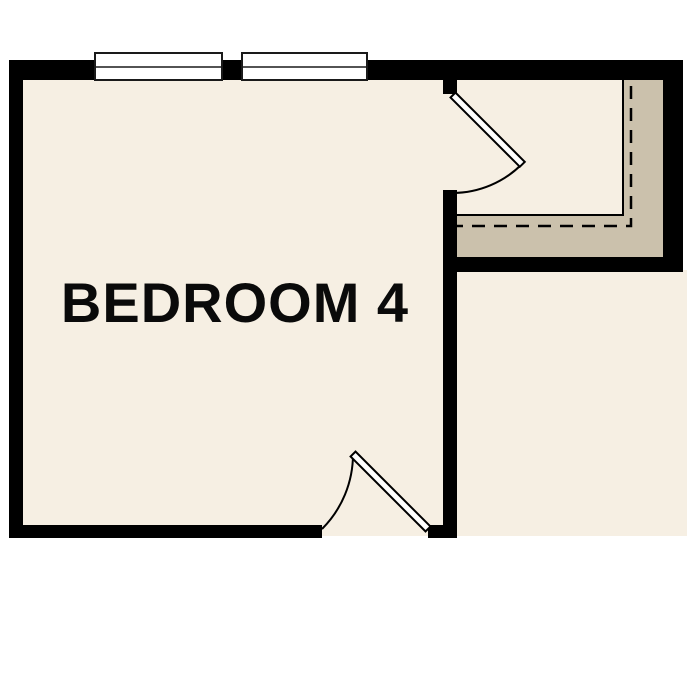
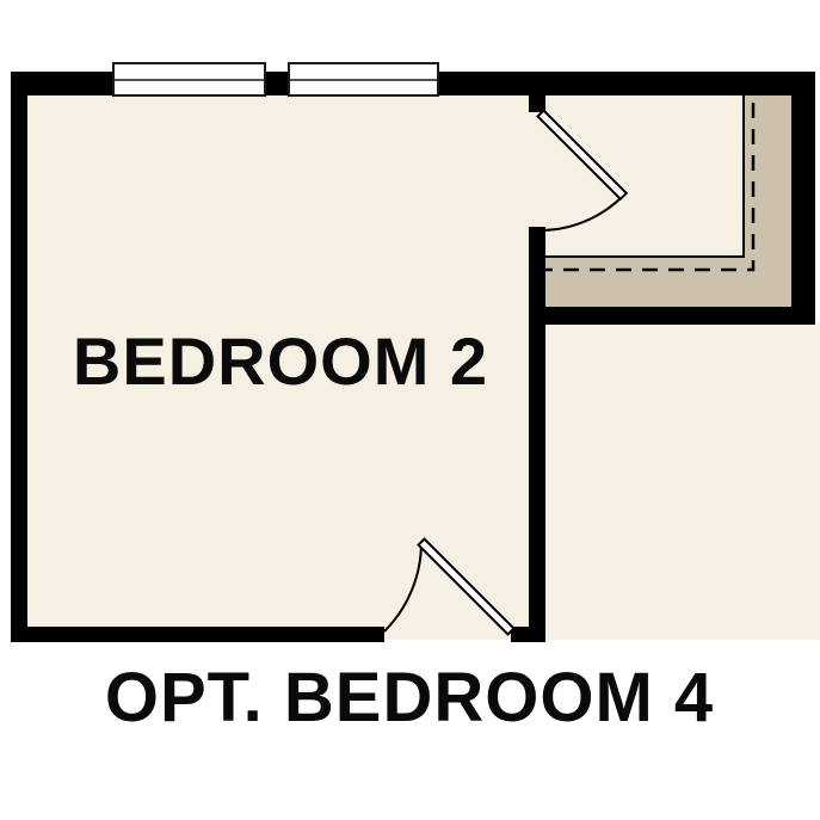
- BEDROOM 4
+ BEDROOM 2
+ OPT. BEDROOM 4
